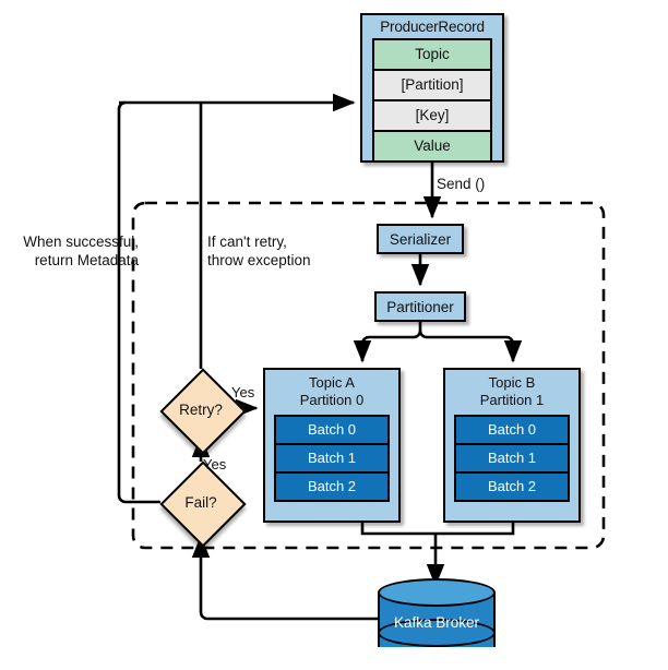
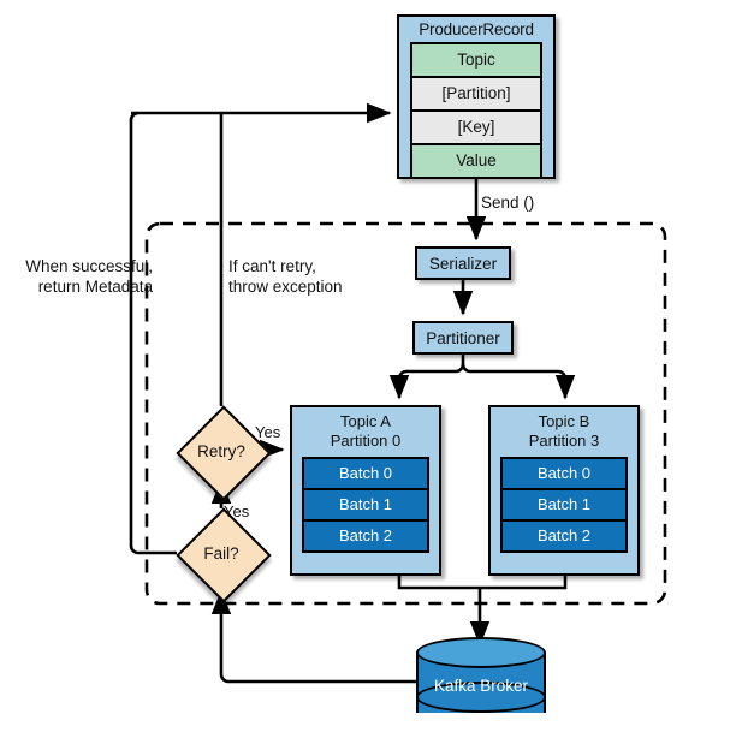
  ProducerRecord
  Topic
  [Partition]
  [Key]
  Value
  Send ()
  Serializer
  Partitioner
  Topic A
  Partition 0
  Batch 0
  Batch 1
  Batch 2
  Topic B
- Partition 1
+ Partition 3
  Batch 0
  Batch 1
  Batch 2
  Retry?
  Yes
  Fail?
  Yes
  Kafka Broker
  When successful,
  return Metadata
  If can't retry,
  throw exception
